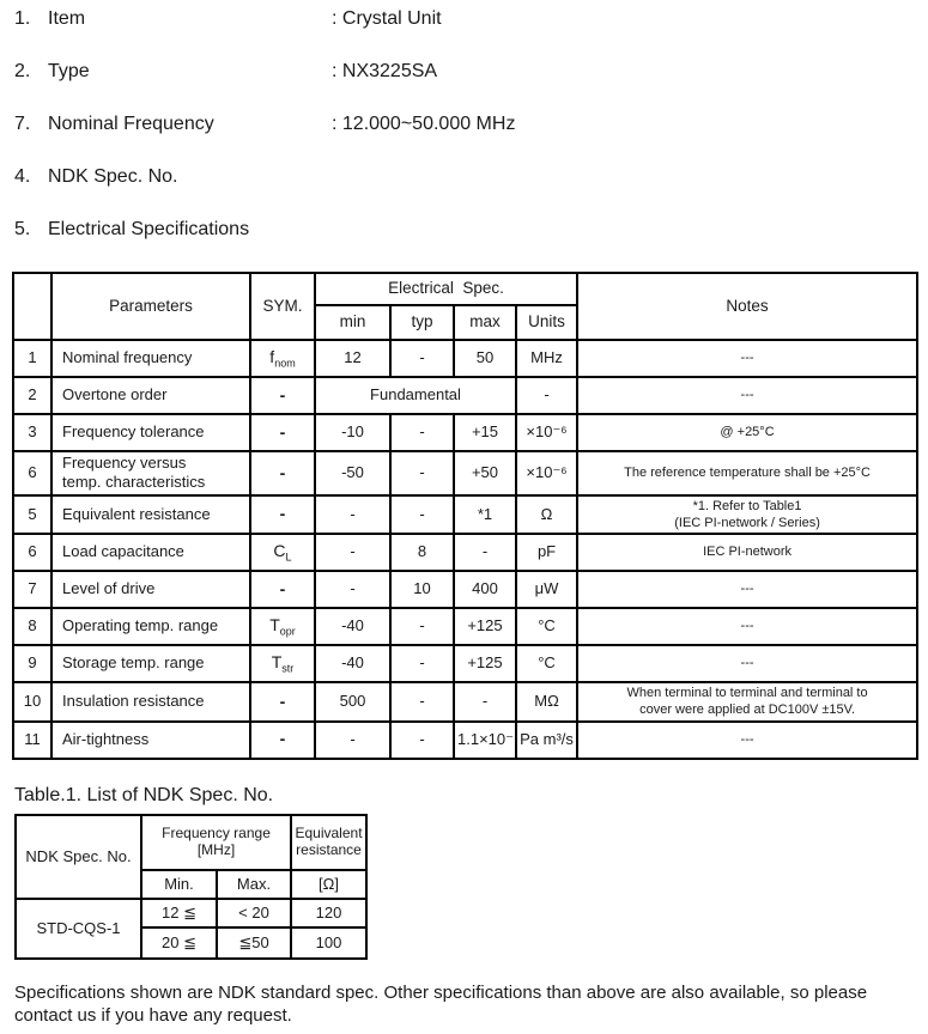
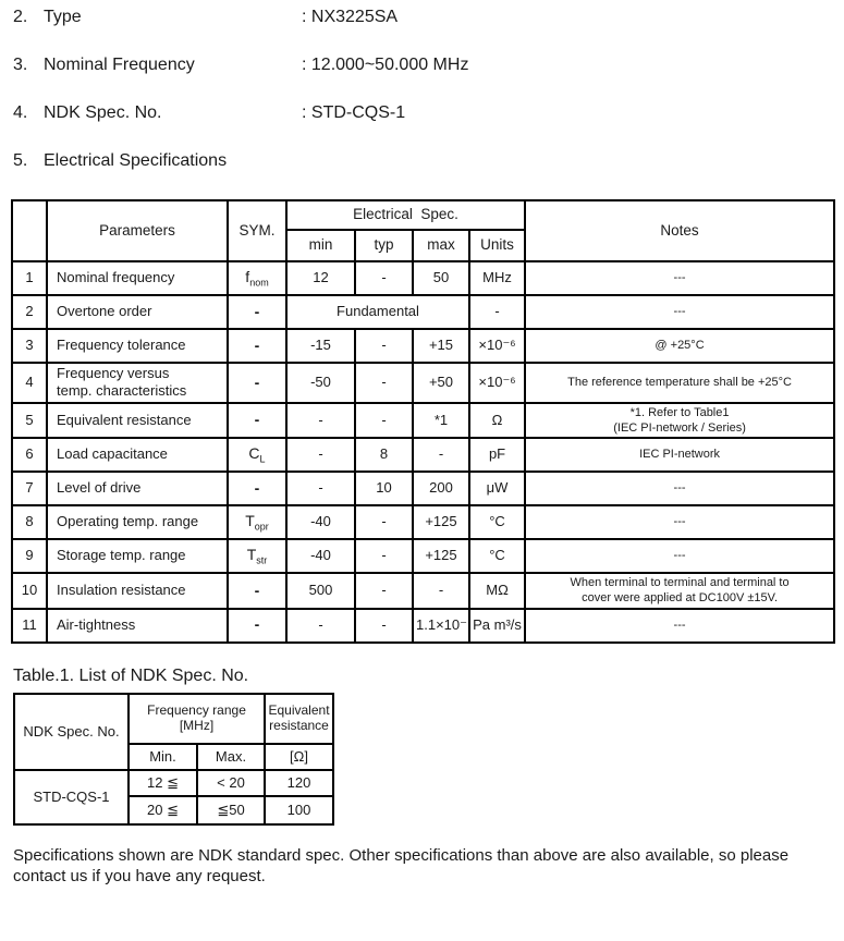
- 1.
- Item
- : Crystal Unit
  2.
  Type
  : NX3225SA
- 7.
+ 3.
  Nominal Frequency
  : 12.000~50.000 MHz
  4.
  NDK Spec. No.
+ : STD-CQS-1
  5.
  Electrical Specifications
  	Parameters	SYM.	Electrical Spec.	Notes
  min	typ	max	Units
  1	Nominal frequency	fnom	12	-	50	MHz	---
  2	Overtone order	-	Fundamental	-	---
- 3	Frequency tolerance	-	-10	-	+15	×10⁻⁶	@ +25°C
+ 3	Frequency tolerance	-	-15	-	+15	×10⁻⁶	@ +25°C
- 6	Frequency versus temp. characteristics	-	-50	-	+50	×10⁻⁶	The reference temperature shall be +25°C
+ 4	Frequency versus temp. characteristics	-	-50	-	+50	×10⁻⁶	The reference temperature shall be +25°C
  5	Equivalent resistance	-	-	-	*1	Ω	*1. Refer to Table1 (IEC PI-network / Series)
  6	Load capacitance	CL	-	8	-	pF	IEC PI-network
- 7	Level of drive	-	-	10	400	μW	---
+ 7	Level of drive	-	-	10	200	μW	---
  8	Operating temp. range	Topr	-40	-	+125	°C	---
  9	Storage temp. range	Tstr	-40	-	+125	°C	---
  10	Insulation resistance	-	500	-	-	MΩ	When terminal to terminal and terminal to cover were applied at DC100V ±15V.
  11	Air-tightness	-	-	-	1.1×10⁻	Pa m³/s	---
  Table.1. List of NDK Spec. No.
  NDK Spec. No.	Frequency range [MHz]	Equivalent resistance
  Min.	Max.	[Ω]
  STD-CQS-1	12 ≦	< 20	120
  20 ≦	≦50	100
  Specifications shown are NDK standard spec. Other specifications than above are also available, so please
  contact us if you have any request.
